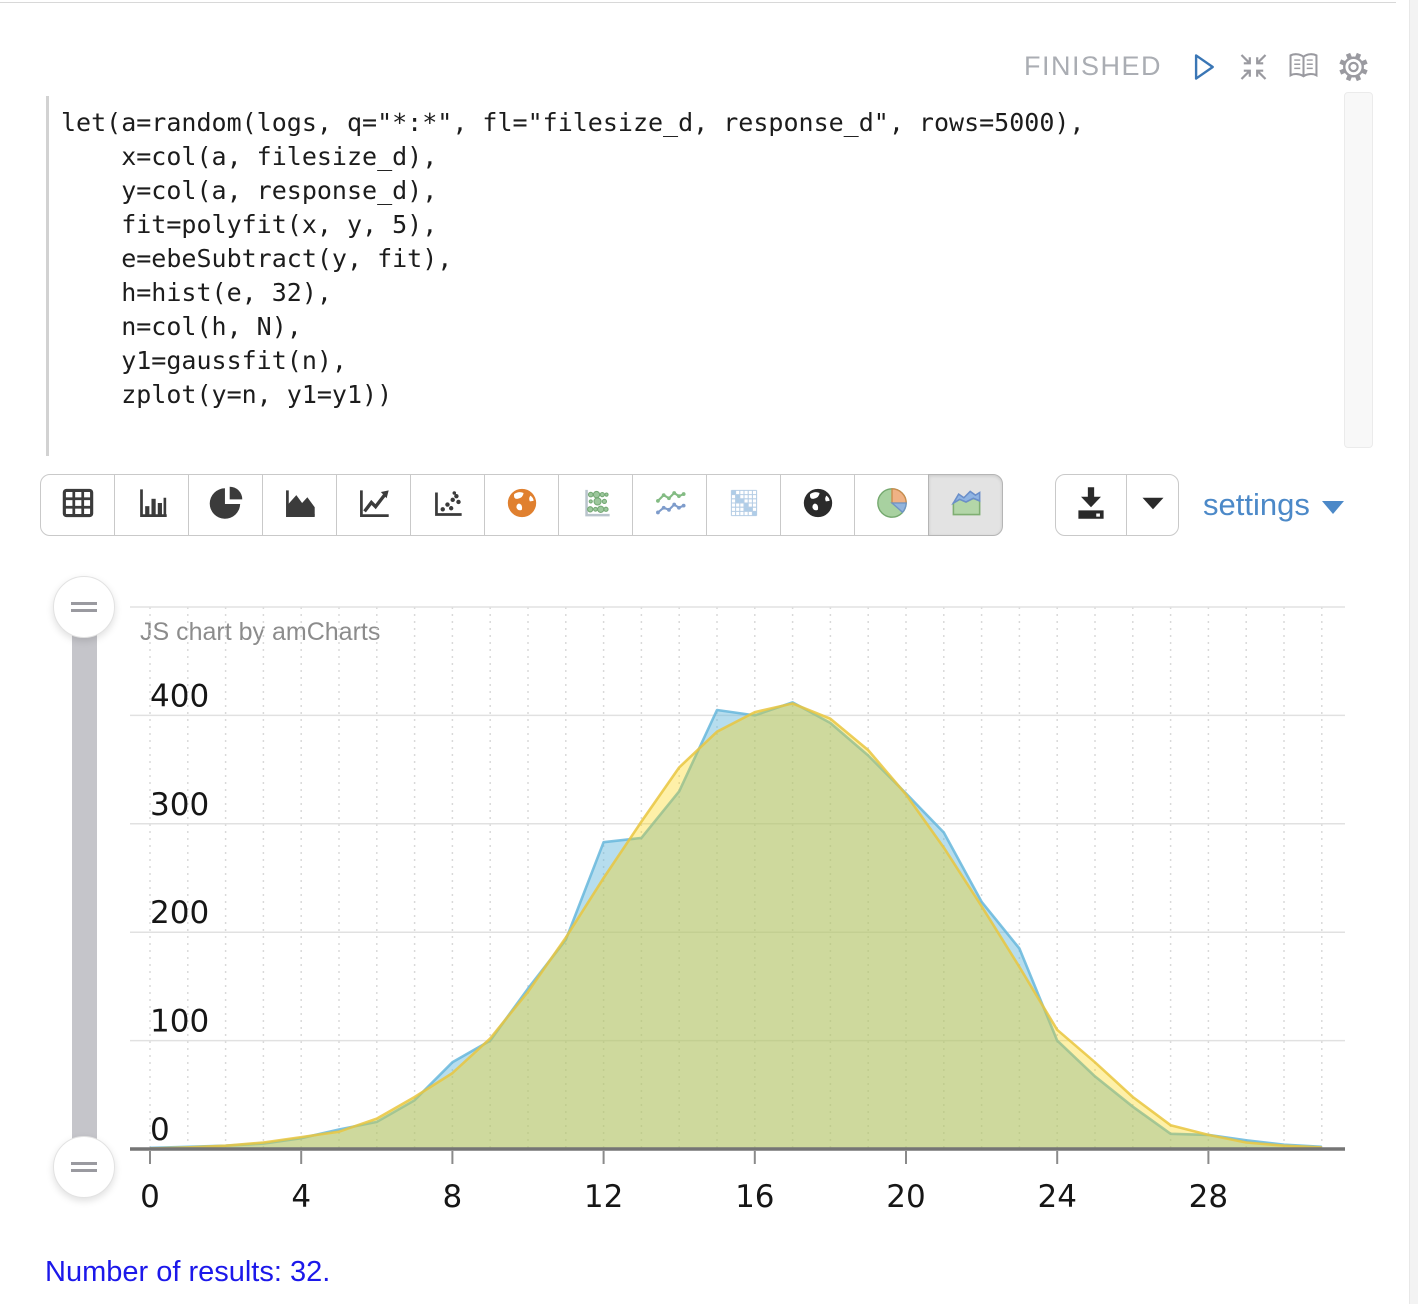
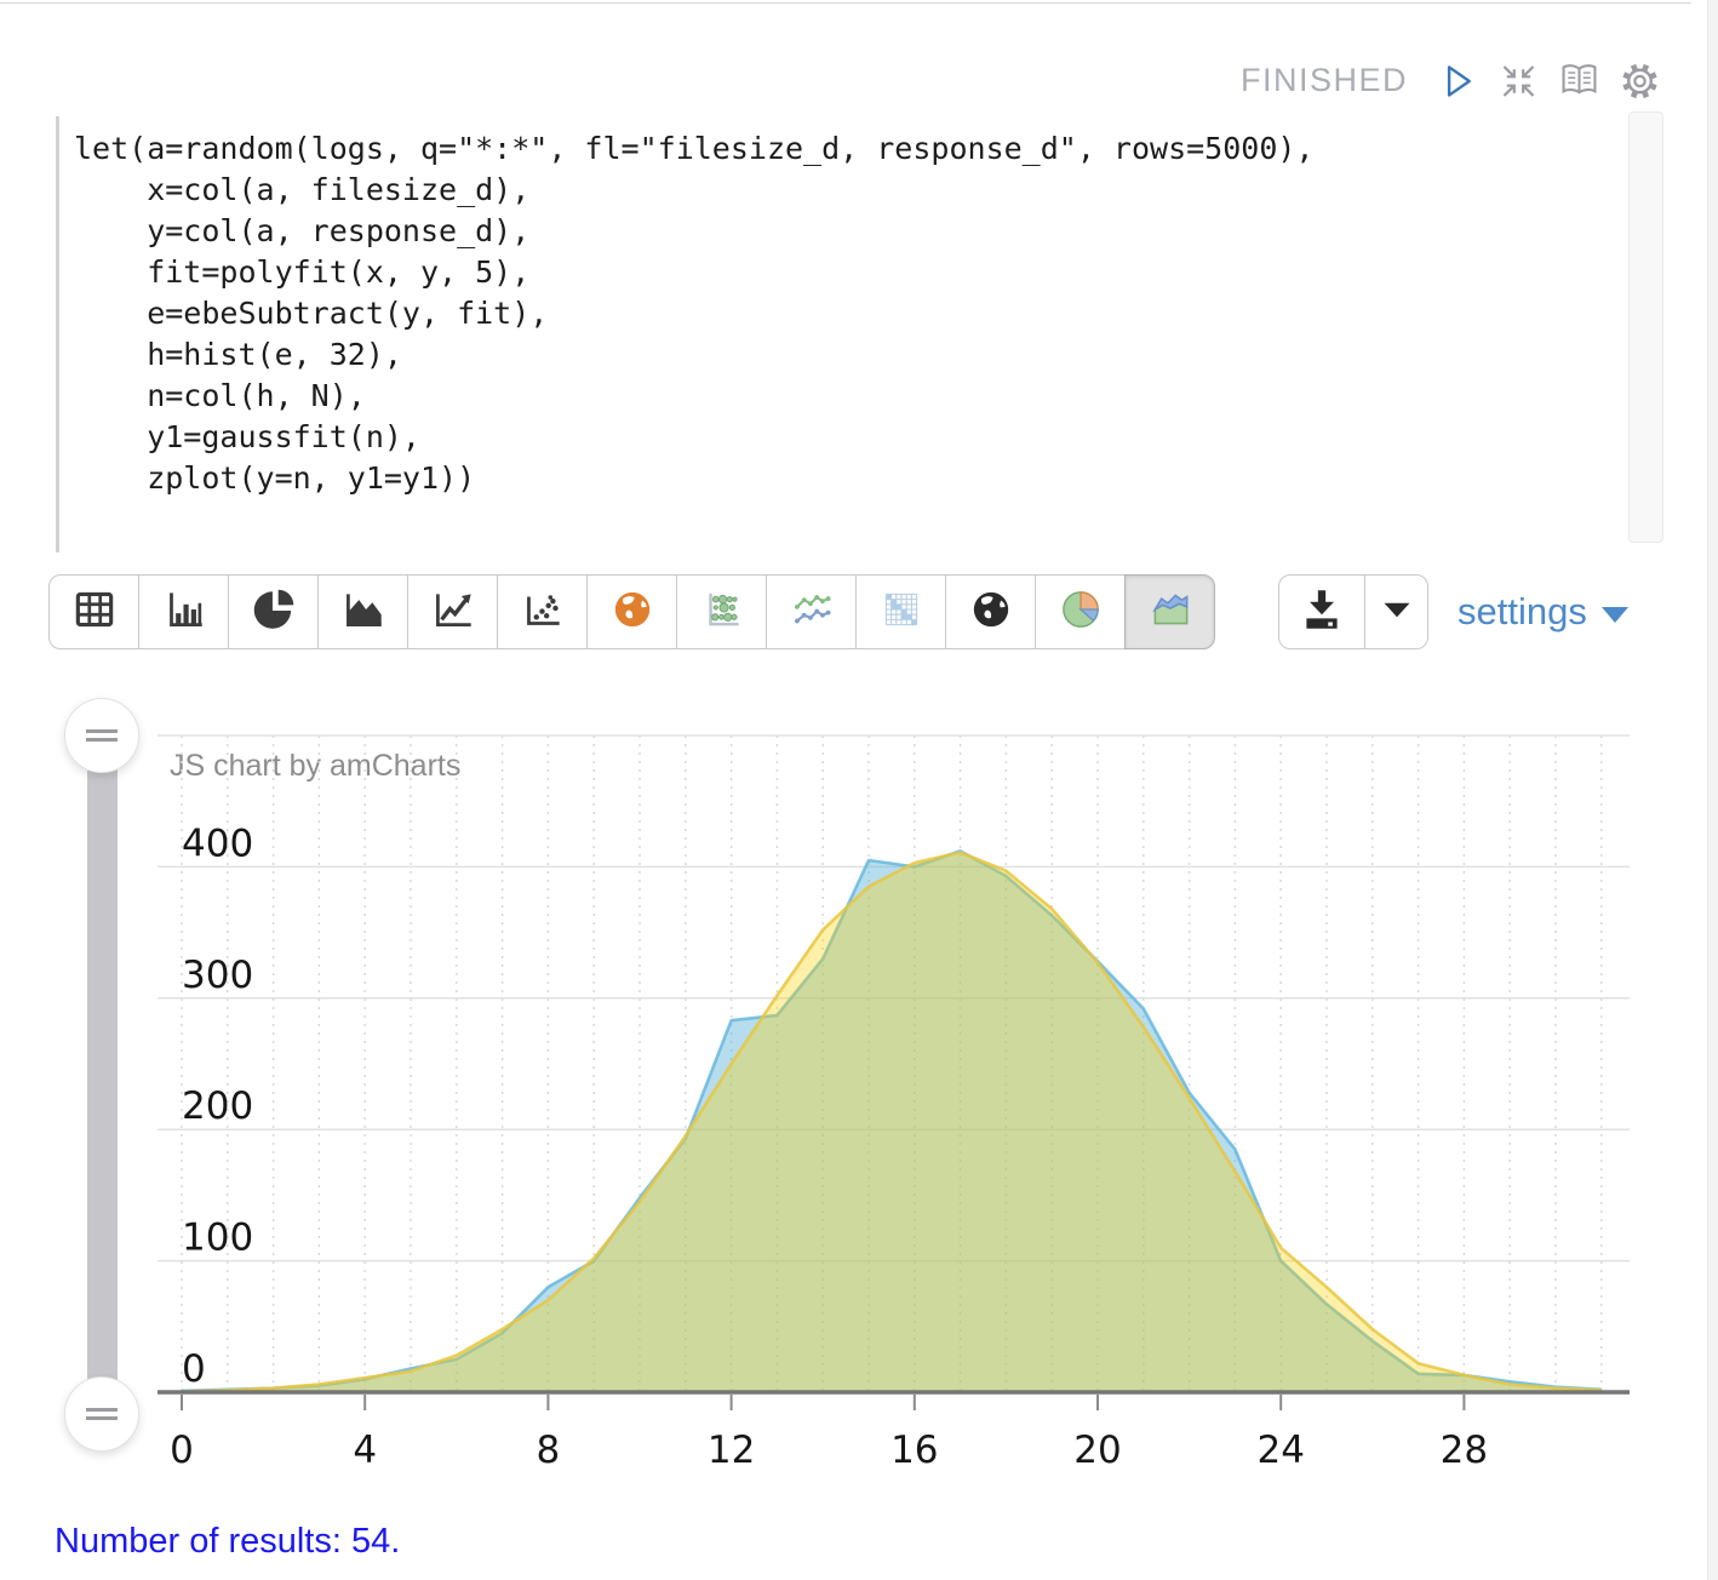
  FINISHED
  let(a=random(logs, q="*:*", fl="filesize_d, response_d", rows=5000),
  x=col(a, filesize_d),
  y=col(a, response_d),
  fit=polyfit(x, y, 5),
  e=ebeSubtract(y, fit),
  h=hist(e, 32),
  n=col(h, N),
  y1=gaussfit(n),
  zplot(y=n, y1=y1))
  settings
  JS chart by amCharts
  0
  4
  8
  12
  16
  20
  24
  28
  0
  100
  200
  300
  400
- Number of results: 32.
+ Number of results: 54.
